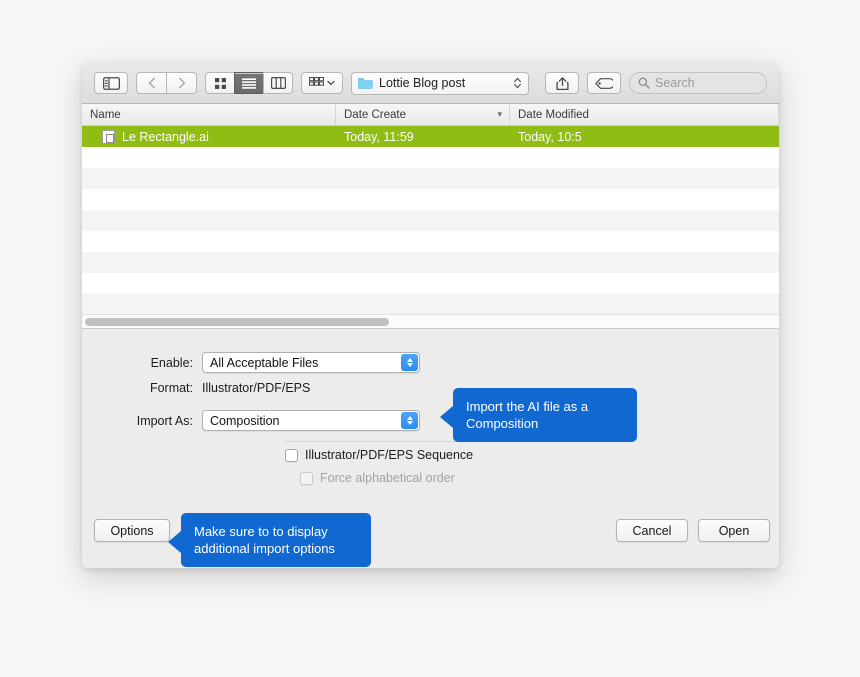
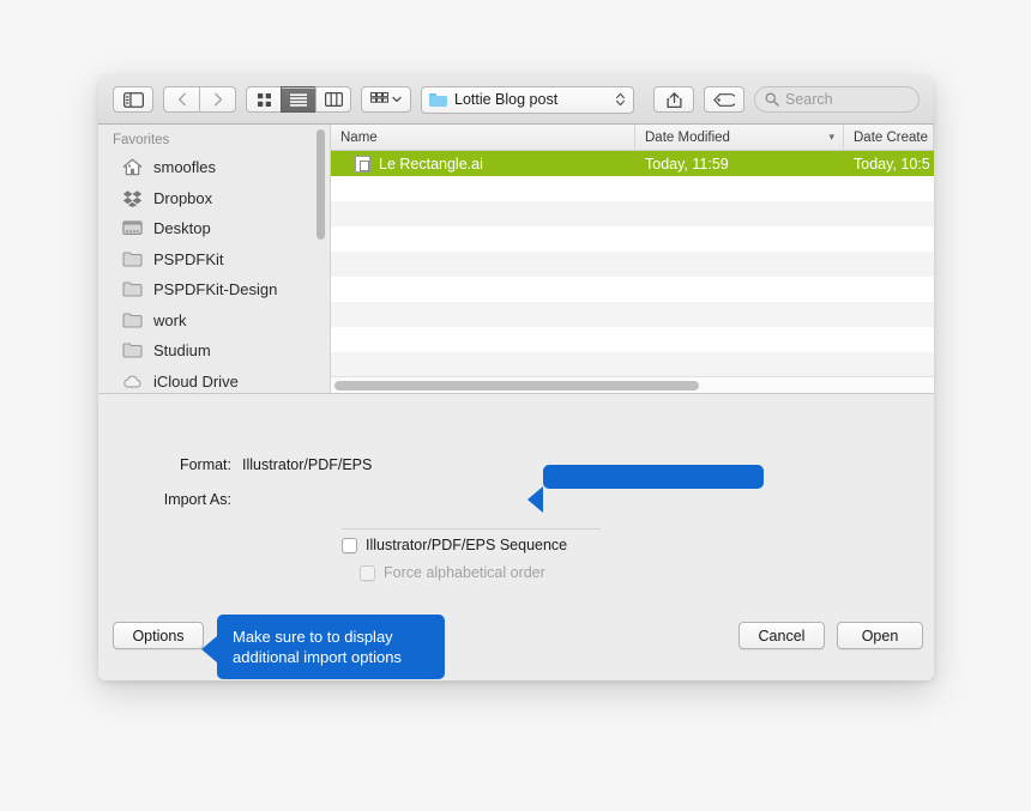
  Lottie Blog post
  Search
+ Favorites
+ smoofles
+ Dropbox
+ Desktop
+ PSPDFKit
+ PSPDFKit-Design
+ work
+ Studium
+ iCloud Drive
  Name
- Date Create
+ Date Modified
  ▾
- Date Modified
+ Date Create
  Le Rectangle.ai
  Today, 11:59
  Today, 10:5
- Enable:
- All Acceptable Files
  Format:
  Illustrator/PDF/EPS
  Import As:
- Composition
  Illustrator/PDF/EPS Sequence
  Force alphabetical order
  Options
  Cancel
  Open
- Import the AI file as a Composition
  Make sure to to display additional import options
